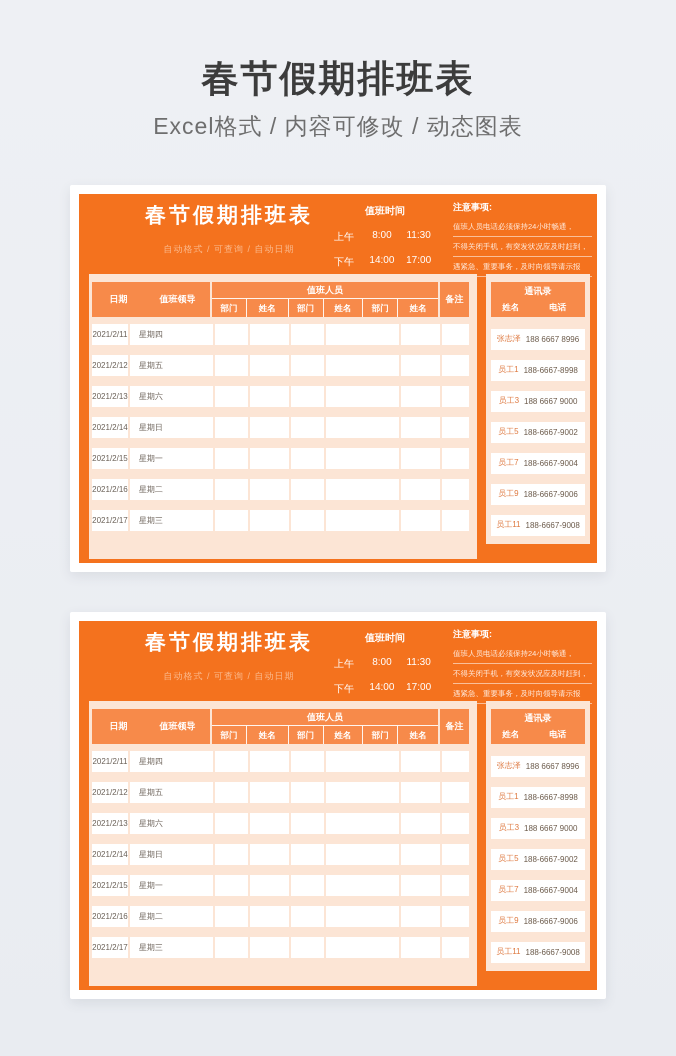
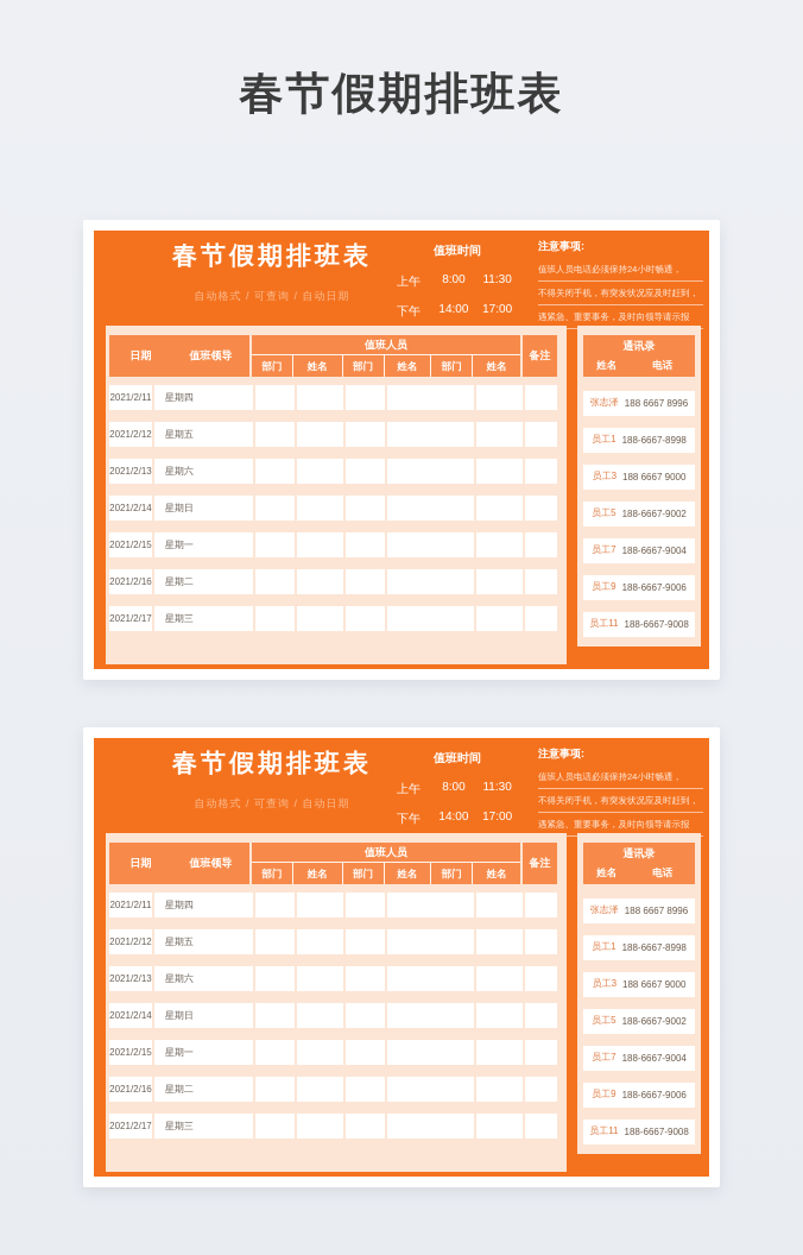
  春节假期排班表
- Excel格式 / 内容可修改 / 动态图表
  春节假期排班表
  自动格式 / 可查询 / 自动日期
  值班时间
  上午
  8:00
  11:30
  下午
  14:00
  17:00
  注意事项:
  值班人员电话必须保持24小时畅通，
  不得关闭手机，有突发状况应及时赶到，
  遇紧急、重要事务，及时向领导请示报
  日期
  值班领导
  值班人员
  部门
  姓名
  部门
  姓名
  部门
  姓名
  备注
  2021/2/11
  星期四
  2021/2/12
  星期五
  2021/2/13
  星期六
  2021/2/14
  星期日
  2021/2/15
  星期一
  2021/2/16
  星期二
  2021/2/17
  星期三
  通讯录
  姓名
  电话
  张志泽
  188 6667 8996
  员工1
  188-6667-8998
  员工3
  188 6667 9000
  员工5
  188-6667-9002
  员工7
  188-6667-9004
  员工9
  188-6667-9006
  员工11
  188-6667-9008
  春节假期排班表
  自动格式 / 可查询 / 自动日期
  值班时间
  上午
  8:00
  11:30
  下午
  14:00
  17:00
  注意事项:
  值班人员电话必须保持24小时畅通，
  不得关闭手机，有突发状况应及时赶到，
  遇紧急、重要事务，及时向领导请示报
  日期
  值班领导
  值班人员
  部门
  姓名
  部门
  姓名
  部门
  姓名
  备注
  2021/2/11
  星期四
  2021/2/12
  星期五
  2021/2/13
  星期六
  2021/2/14
  星期日
  2021/2/15
  星期一
  2021/2/16
  星期二
  2021/2/17
  星期三
  通讯录
  姓名
  电话
  张志泽
  188 6667 8996
  员工1
  188-6667-8998
  员工3
  188 6667 9000
  员工5
  188-6667-9002
  员工7
  188-6667-9004
  员工9
  188-6667-9006
  员工11
  188-6667-9008
